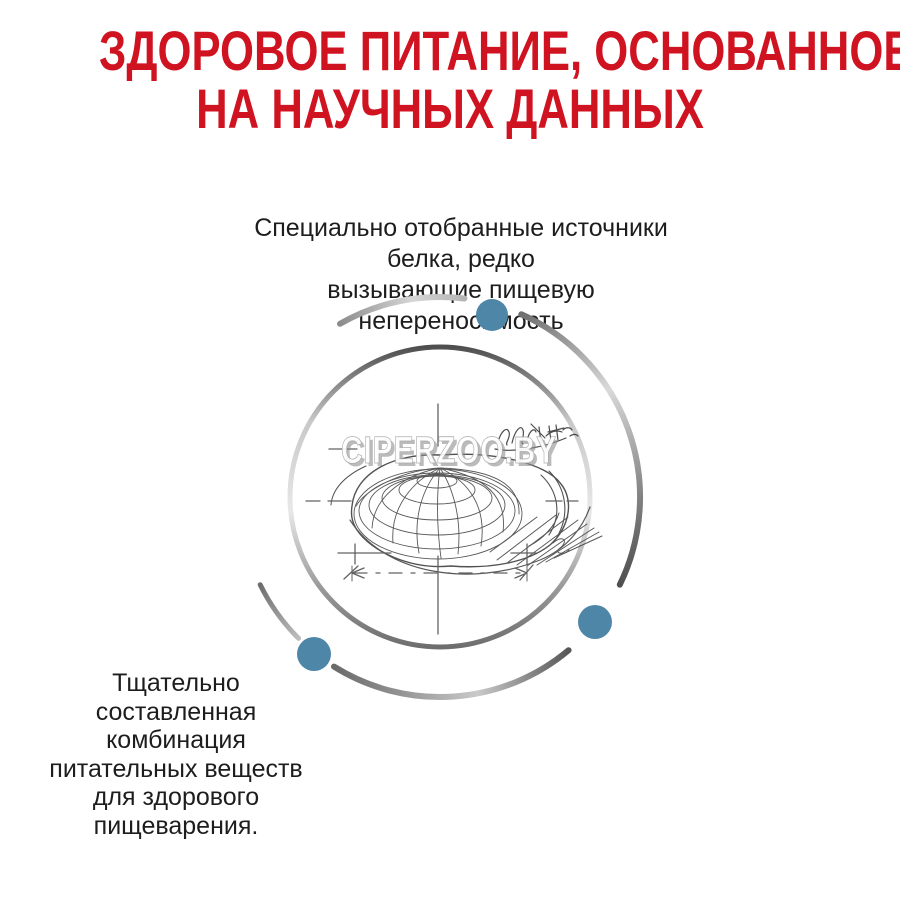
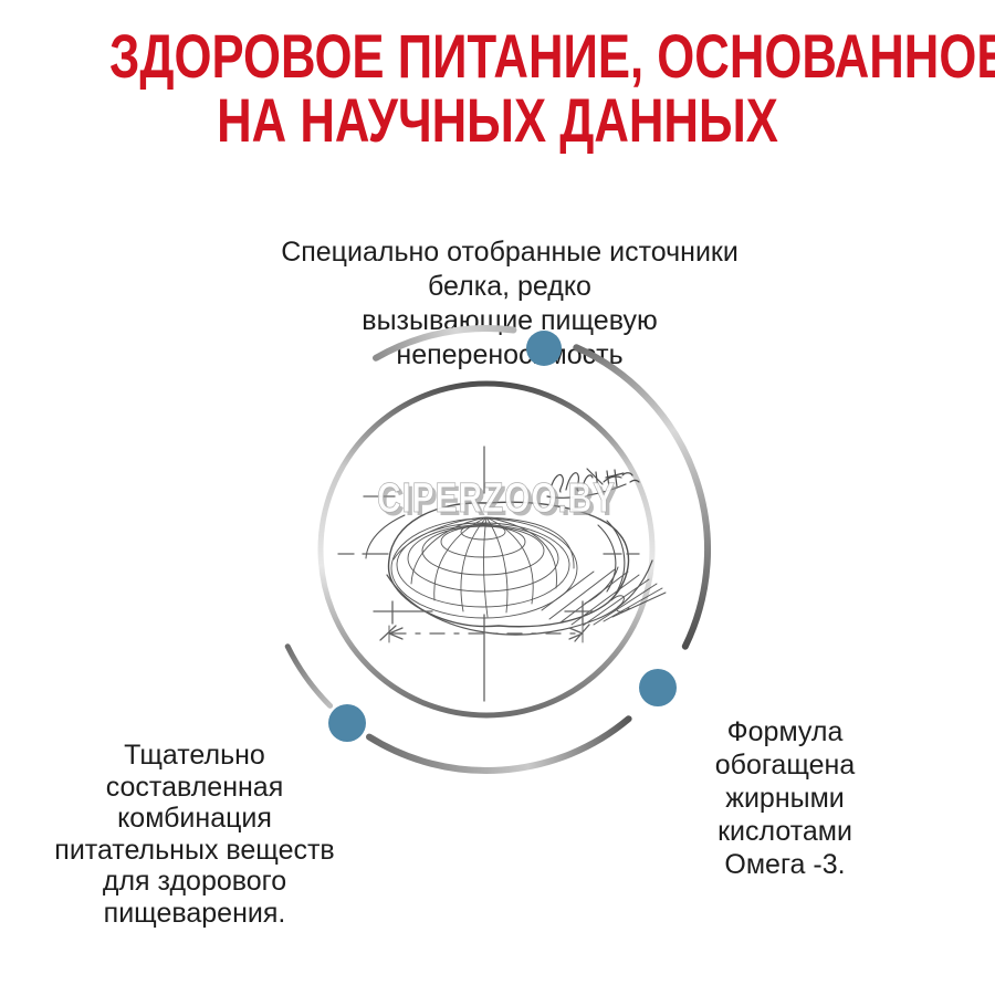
  ЗДОРОВОЕ ПИТАНИЕ, ОСНОВА
  НА НАУЧНЫХ ДАННЫХ
  Специально отобранные источники белка, редко
  вызывающие пищевую непереносоть
  CIPERZOO.BY
  Тщательно
  составленная
  комбинация
  питательных веществ
  для здорового
  пищеварения.
+ Формула обогащена
+ жирными кислотами
+ Омега -3.
